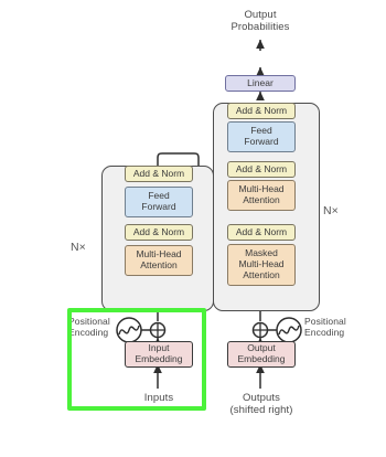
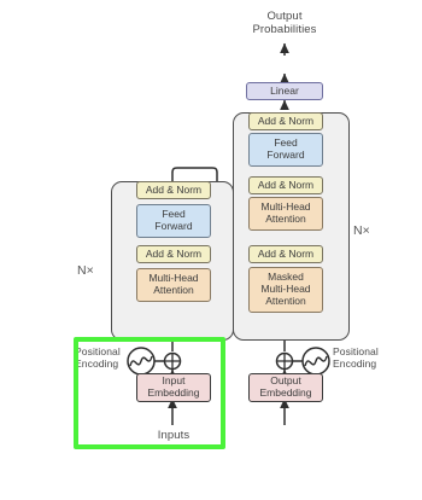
  Add & Norm
  Feed
  Forward
  Add & Norm
  Multi-Head
  Attention
  Add & Norm
  Feed
  Forward
  Add & Norm
  Multi-Head
  Attention
  Add & Norm
  Masked
  Multi-Head
  Attention
  Linear
  Input
  Embedding
  Output
  Embedding
  Output
  Probabilities
  Inputs
- Outputs
- (shifted right)
  Positional
  Encoding
  Positional
  Encoding
  N×
  N×
